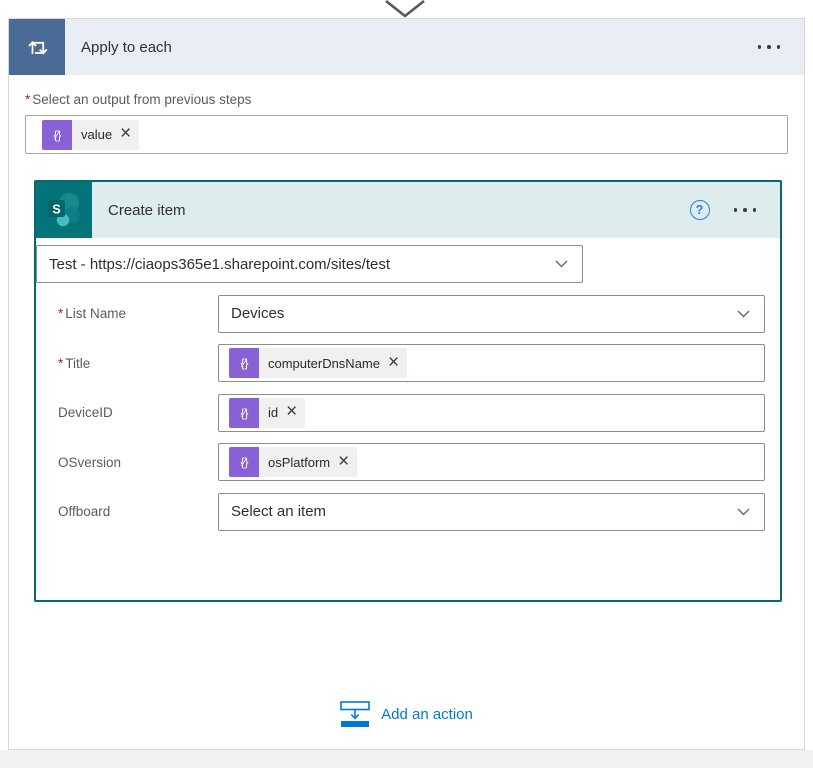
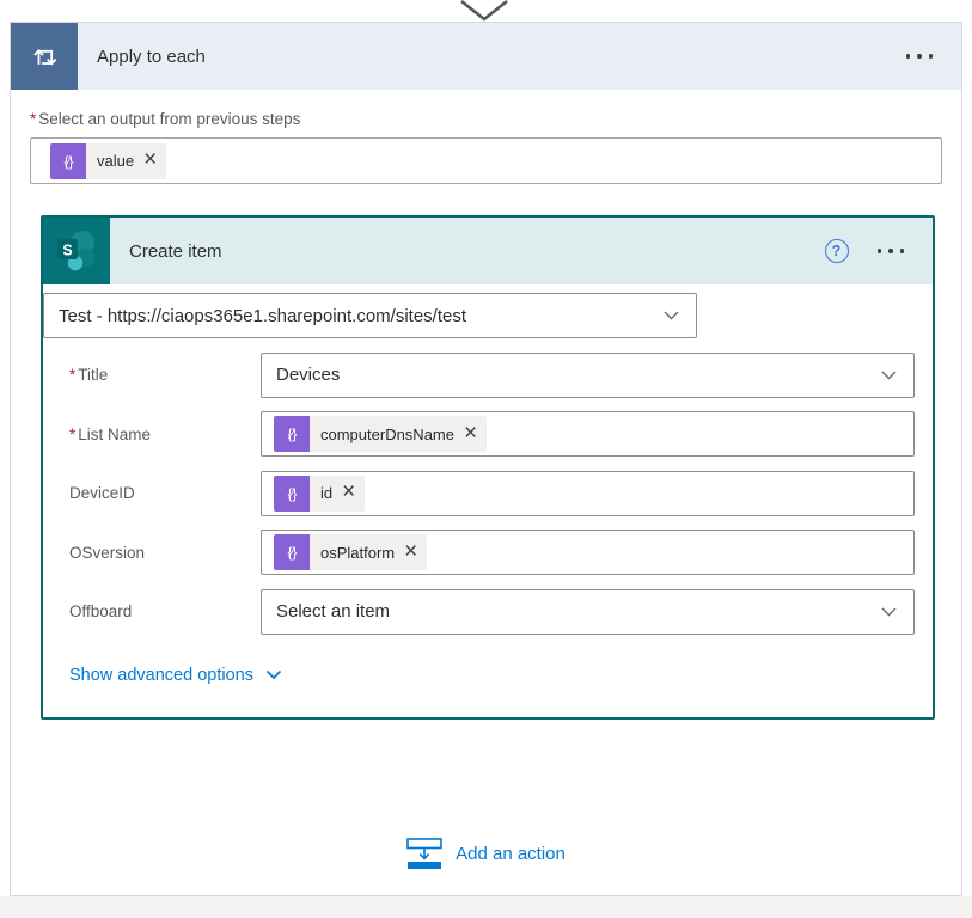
  Apply to each
  * Select an output from previous steps
  {∕}
  value
  ×
  S
  Create item
  ?
  Test - https://ciaops365e1.sharepoint.com/sites/test
- * List Name
+ * Title
  Devices
- * Title
+ * List Name
  {∕}
  computerDnsName
  ×
  DeviceID
  {∕}
  id
  ×
  OSversion
  {∕}
  osPlatform
  ×
  Offboard
  Select an item
+ Show advanced options
  Add an action
